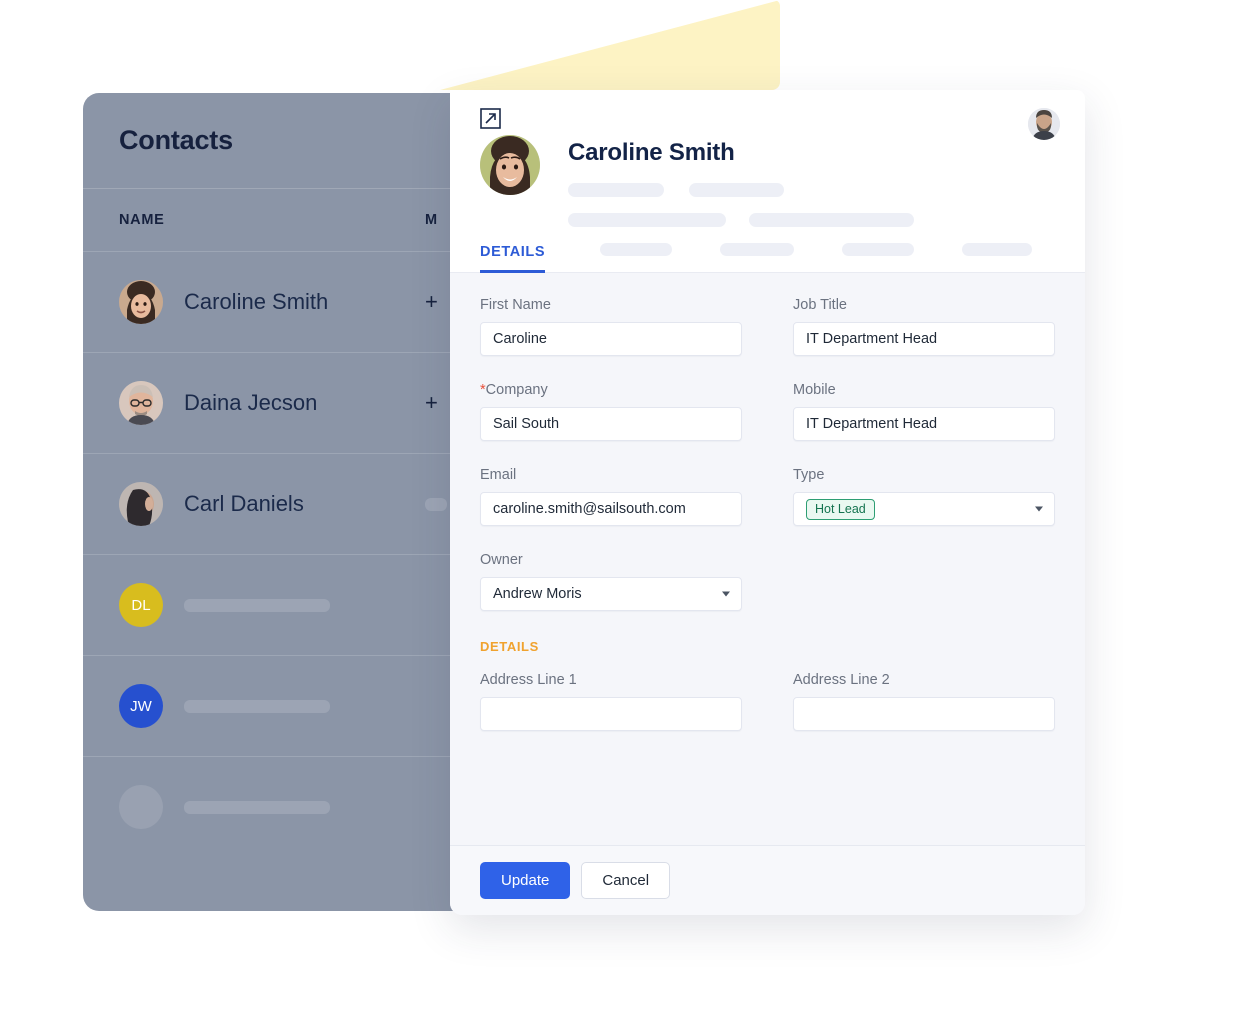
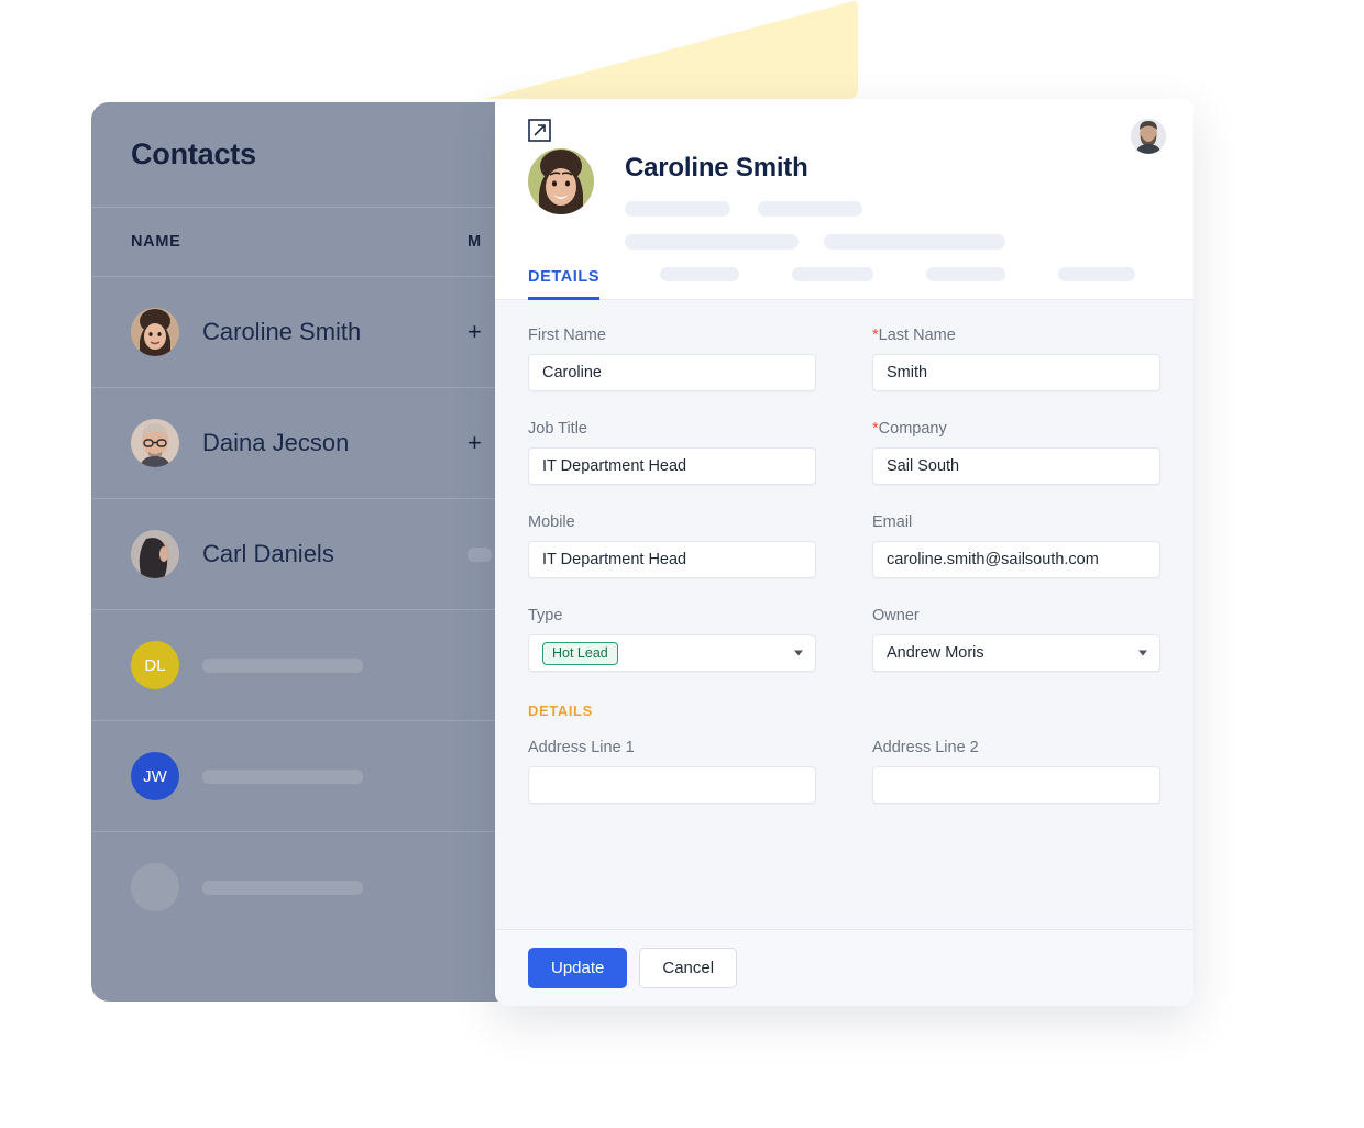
  Contacts
  NAME
  M
  Caroline Smith
  +
  Daina Jecson
  +
  Carl Daniels
  DL
  JW
  Caroline Smith
  DETAILS
  First Name
  Caroline
+ *Last Name
+ Smith
  Job Title
  IT Department Head
  *Company
  Sail South
  Mobile
  IT Department Head
  Email
  caroline.smith@sailsouth.com
  Type
  Hot Lead
  Owner
  Andrew Moris
  DETAILS
  Address Line 1
  Address Line 2
  Update
  Cancel
